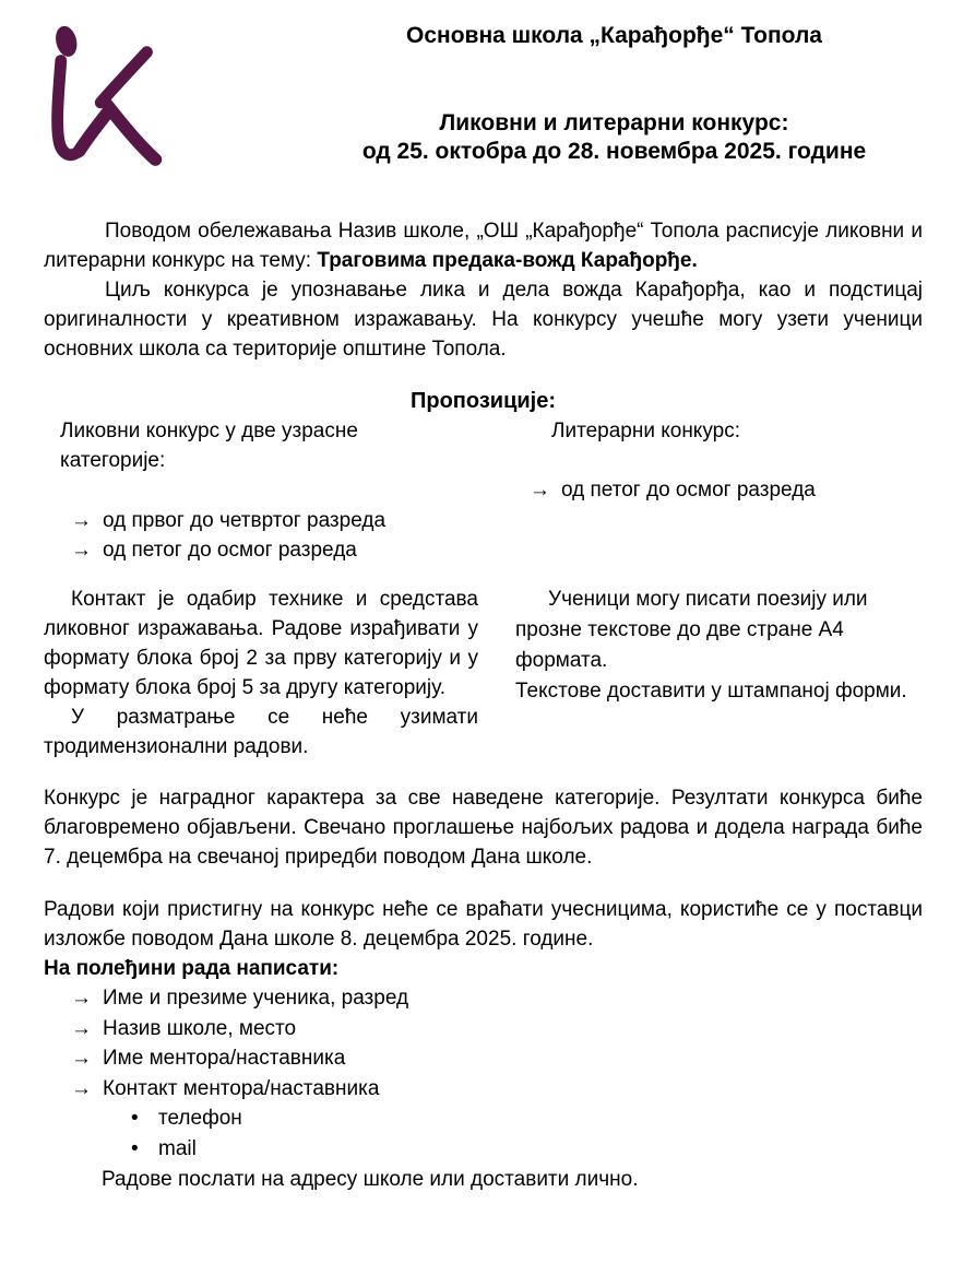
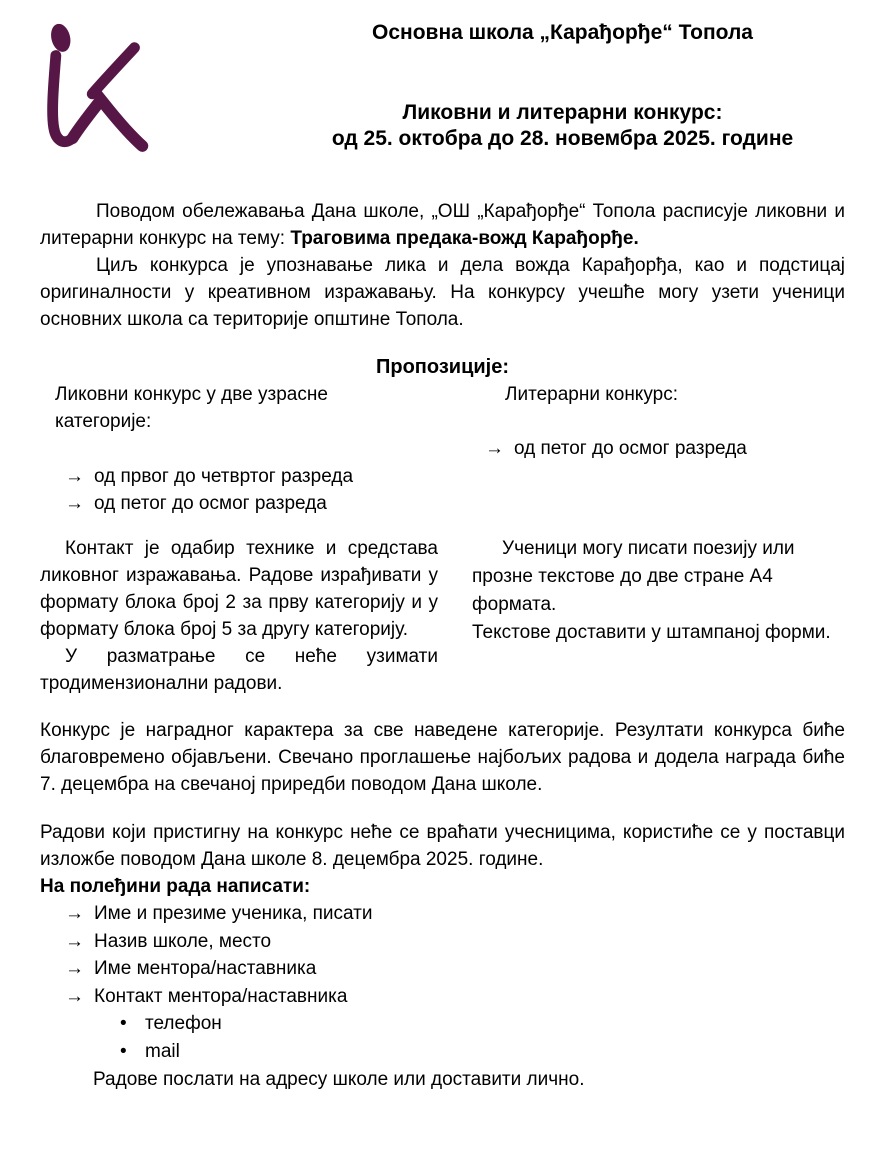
  Основна школа „Карађорђе“ Топола
  Ликовни и литерарни конкурс:
  од 25. октобра до 28. новембра 2025. године
- Поводом обележавања Назив школе, „ОШ „Карађорђе“ Топола расписује ликовни и литерарни конкурс на тему: Траговима предака-вожд Карађорђе.
+ Поводом обележавања Дана школе, „ОШ „Карађорђе“ Топола расписује ликовни и литерарни конкурс на тему: Траговима предака-вожд Карађорђе.
  Циљ конкурса је упознавање лика и дела вожда Карађорђа, као и подстицај оригиналности у креативном изражавању. На конкурсу учешће могу узети ученици основних школа са територије општине Топола.
  Пропозиције:
  Ликовни конкурс у две узрасне категорије:
  → од првог до четвртог разреда
  → од петог до осмог разреда
  Литерарни конкурс:
  → од петог до осмог разреда
  Контакт је одабир технике и средстава ликовног изражавања. Радове израђивати у формату блока број 2 за прву категорију и у формату блока број 5 за другу категорију.
  У разматрање се неће узимати тродимензионални радови.
  Ученици могу писати поезију или
  прозне текстове до две стране А4 формата.
  Текстове доставити у штампаној форми.
  Конкурс је наградног карактера за све наведене категорије. Резултати конкурса биће благовремено објављени. Свечано проглашење најбољих радова и додела награда биће 7. децембра на свечаној приредби поводом Дана школе.
  Радови који пристигну на конкурс неће се враћати учесницима, користиће се у поставци изложбе поводом Дана школе 8. децембра 2025. године.
  На полеђини рада написати:
- → Име и презиме ученика, разред
+ → Име и презиме ученика, писати
  → Назив школе, место
  → Име ментора/наставника
  → Контакт ментора/наставника
  • телефон
  • mail
  Радове послати на адресу школе или доставити лично.
